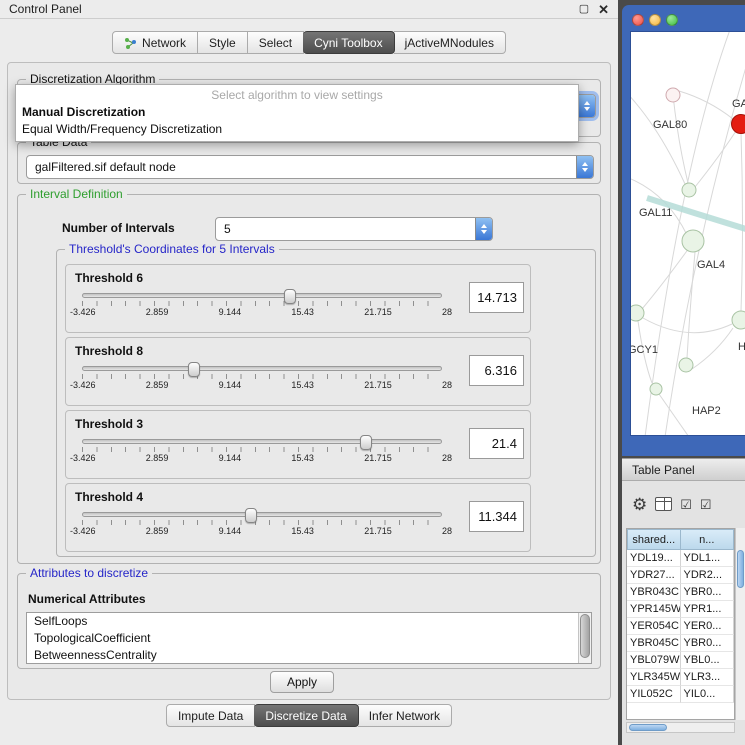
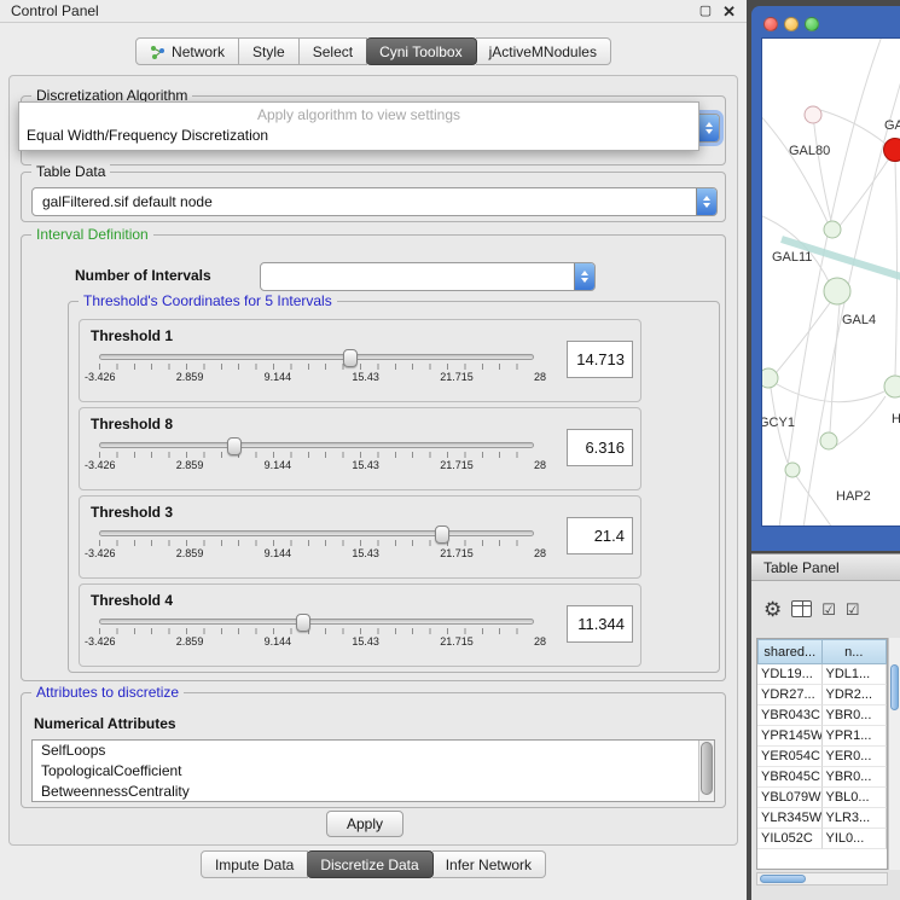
  Control Panel
  ▢
  ✕
  Network
  Style
  Select
  Cyni Toolbox
  jActiveMNodules
  Discretization Algorithm
- Select algorithm to view settings
+ Apply algorithm to view settings
- Manual Discretization
  Equal Width/Frequency Discretization
  Table Data
  galFiltered.sif default node
  Interval Definition
  Number of Intervals
- 5
  Threshold's Coordinates for 5 Intervals
- Threshold 6
+ Threshold 1
  -3.426
  2.859
  9.144
  15.43
  21.715
  28
  14.713
  Threshold 8
  -3.426
  2.859
  9.144
  15.43
  21.715
  28
  6.316
  Threshold 3
  -3.426
  2.859
  9.144
  15.43
  21.715
  28
  21.4
  Threshold 4
  -3.426
  2.859
  9.144
  15.43
  21.715
  28
  11.344
  Attributes to discretize
  Numerical Attributes
  SelfLoops
  TopologicalCoefficient
  BetweennessCentrality
  Apply
  Impute Data
  Discretize Data
  Infer Network
  GAL80
  GAL11
  GAL4
  GCY1
  HAP2
  GA
  H
  Table Panel
  ⚙
  ☑
  ☑
  shared...
  n...
  YDL19...
  YDL1...
  YDR27...
  YDR2...
  YBR043C
  YBR0...
  YPR145W
  YPR1...
  YER054C
  YER0...
  YBR045C
  YBR0...
  YBL079W
  YBL0...
  YLR345W
  YLR3...
  YIL052C
  YIL0...
